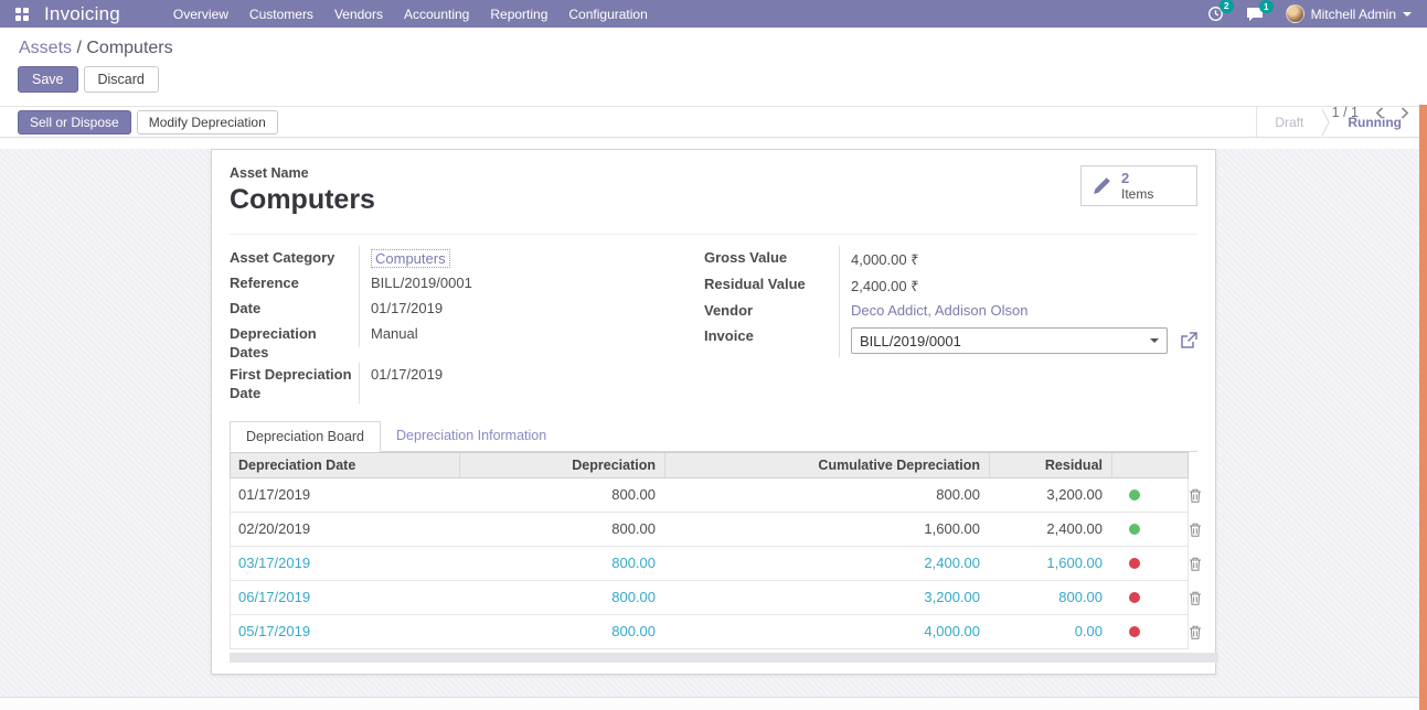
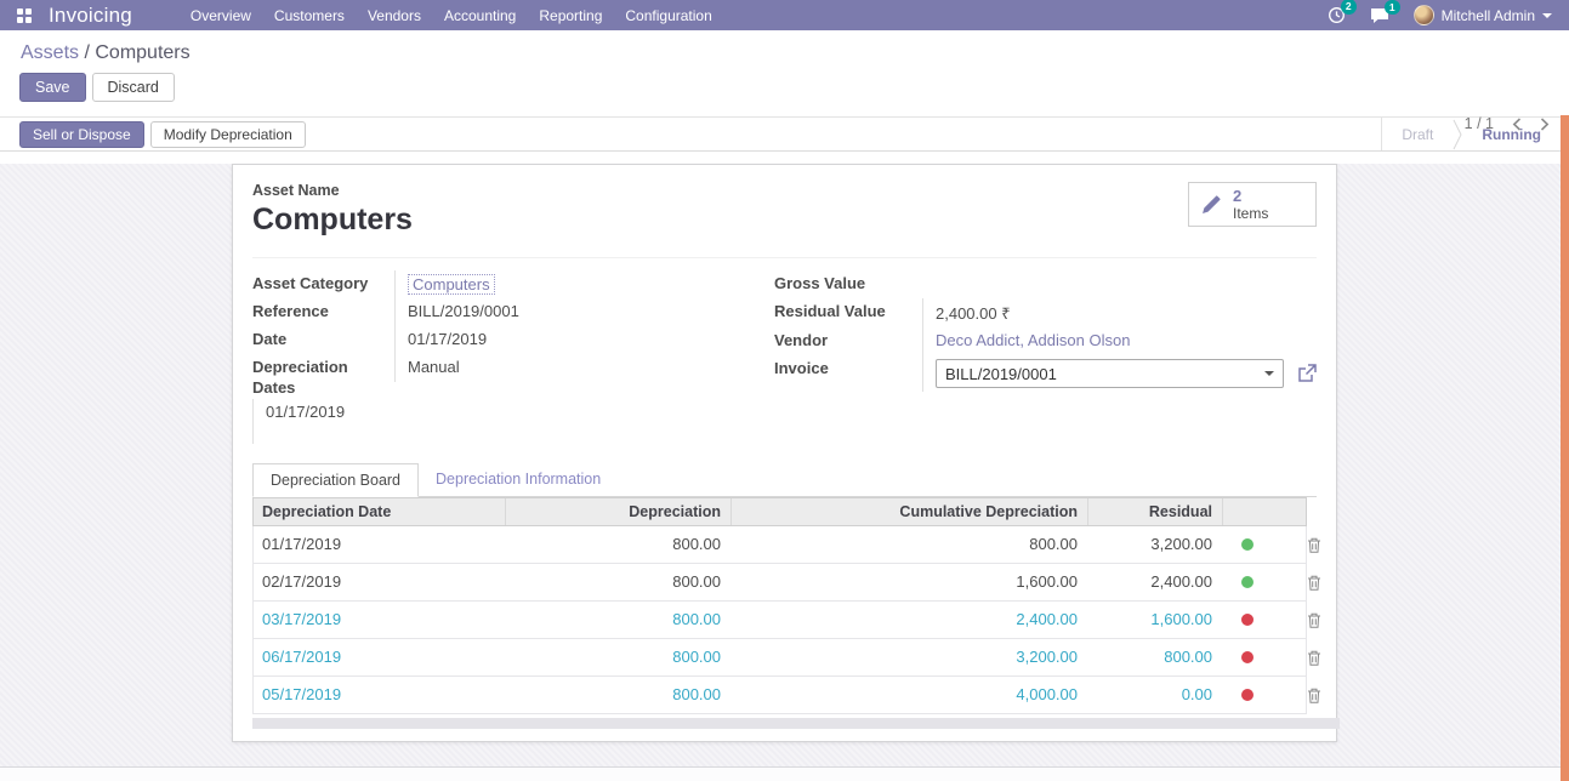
  Invoicing
  Overview
  Customers
  Vendors
  Accounting
  Reporting
  Configuration
  2
  1
  Mitchell Admin
  Assets / Computers
  Save
  Discard
  1 / 1
  Sell or Dispose
  Modify Depreciation
  Draft
  Running
  Asset Name
  Computers
  2
  Items
  Asset Category
  Computers
  Reference
  BILL/2019/0001
  Date
  01/17/2019
  Depreciation Dates
  Manual
- First Depreciation Date
  01/17/2019
  Gross Value
- 4,000.00 ₹
  Residual Value
  2,400.00 ₹
  Vendor
  Deco Addict, Addison Olson
  Invoice
  BILL/2019/0001
  Depreciation Board
  Depreciation Information
  Depreciation Date
  Depreciation
  Cumulative Depreciation
  Residual
  01/17/2019
  800.00
  800.00
  3,200.00
- 02/20/2019
+ 02/17/2019
  800.00
  1,600.00
  2,400.00
  03/17/2019
  800.00
  2,400.00
  1,600.00
  06/17/2019
  800.00
  3,200.00
  800.00
  05/17/2019
  800.00
  4,000.00
  0.00
